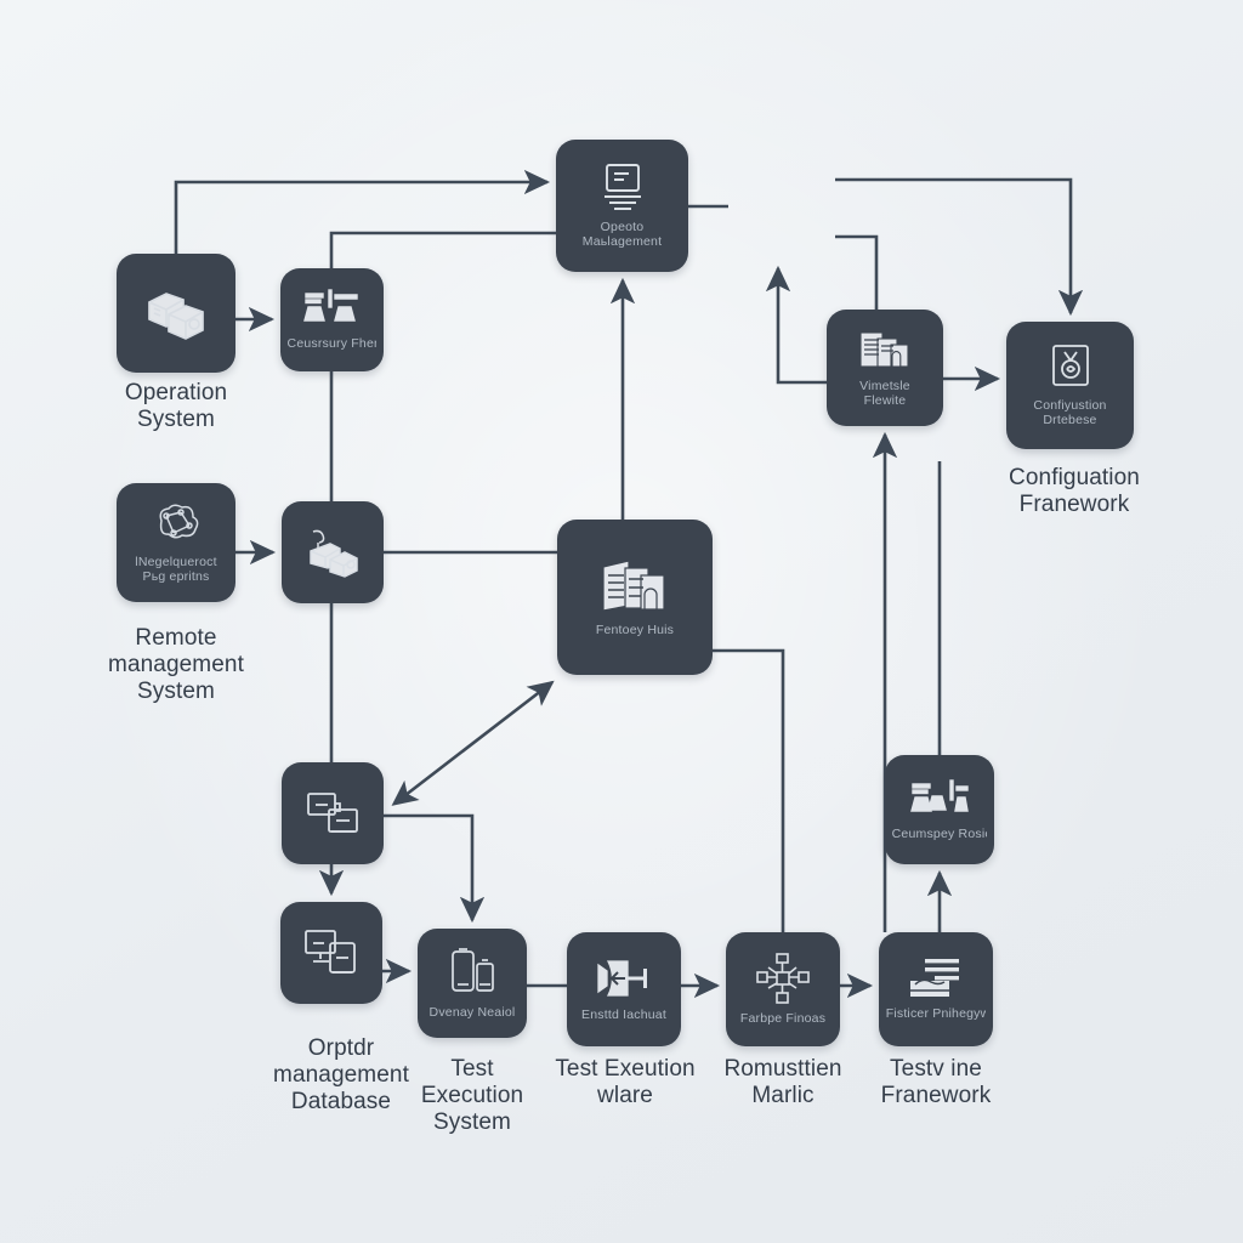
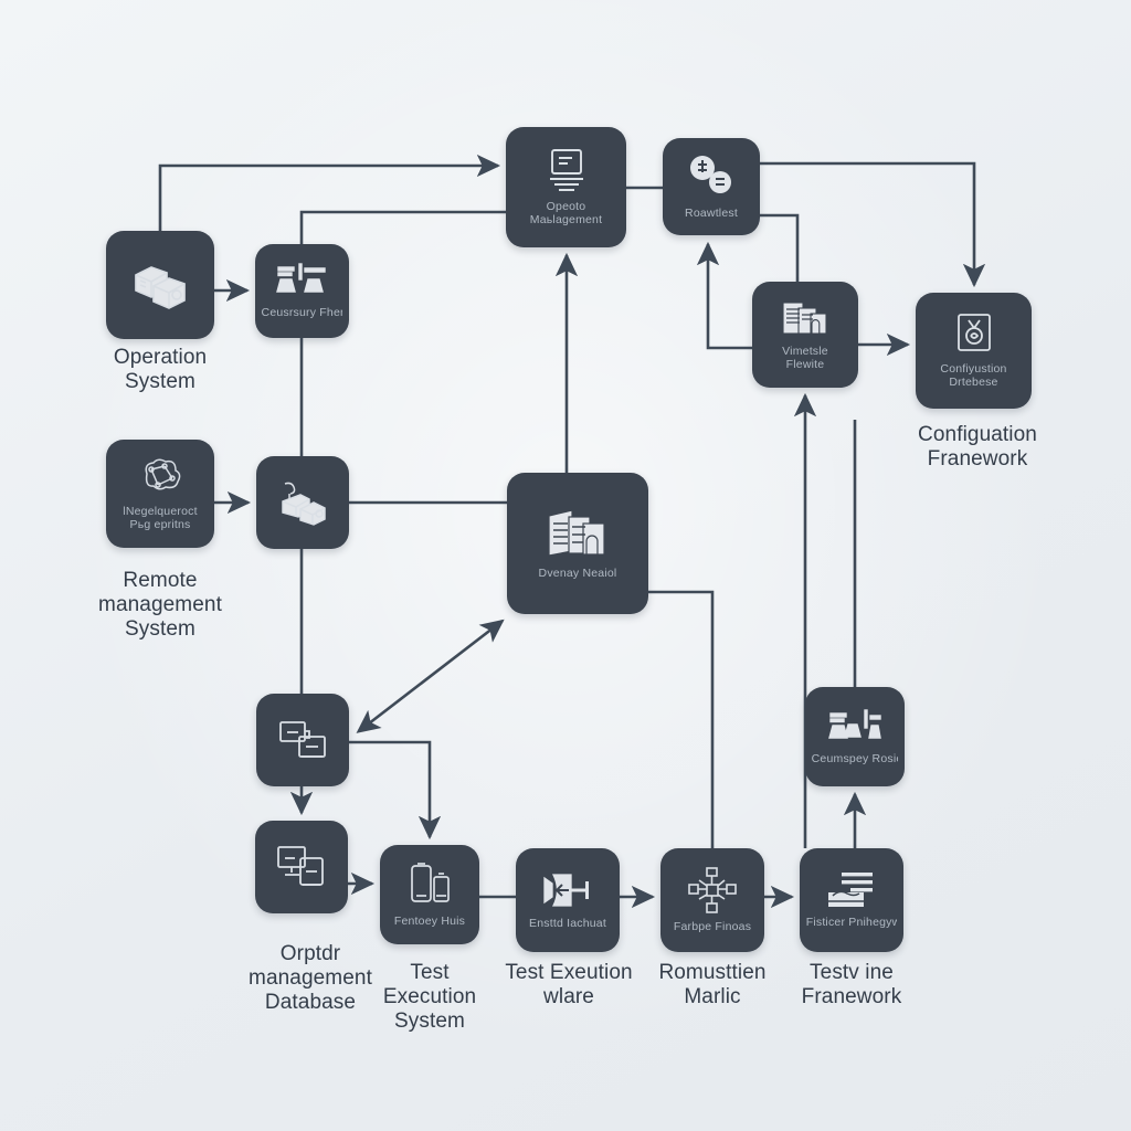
  Operation
  System
  Ceusrsury Fher
  Opeoto
  Maьlagement
+ Roawtlest
  Vimetsle
  Flewite
  Confiyustion
  Drtebese
  Configuation
  Franework
  lNegelqueroct
  Pьg epritns
  Remote
  management
  System
- Fentoey Huis
+ Dvenay Neaiol
  Ceumspey Rosi
  Orptdr
  management
  Database
- Dvenay Neaiol
+ Fentoey Huis
  Test
  Execution
  System
  Ensttd Iachuat
  Test Exeution
  wlare
  Farbpe Finoas
  Romusttien
  Marlic
  Fisticer Pnihegyw
  Testv ine
  Franework
